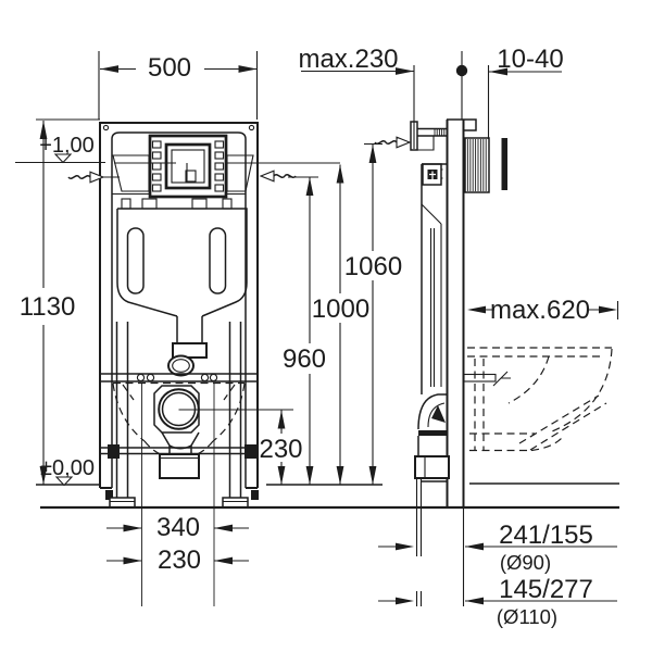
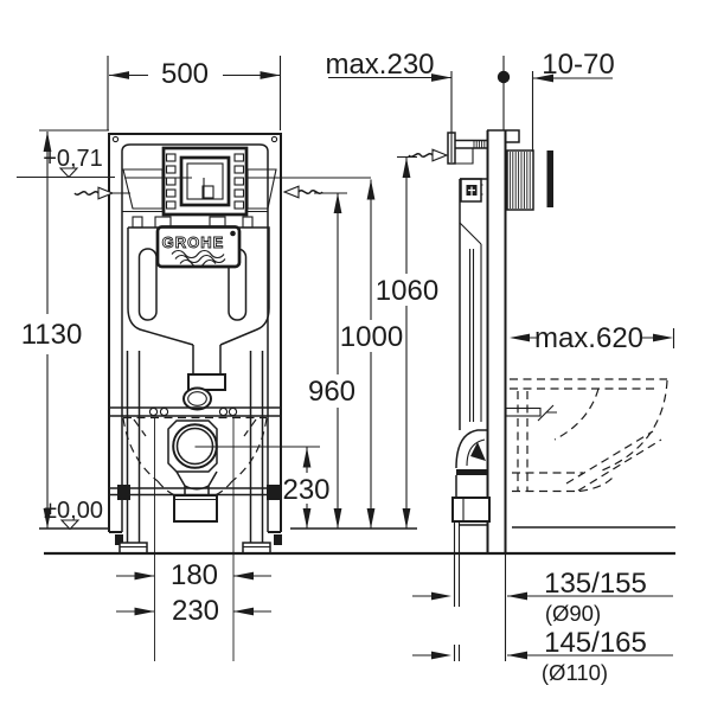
  500
  1130
- +1,00
+ +0,71
  ±0,00
- 340
+ 180
  230
  230
  960
  1000
  1060
  max.230
- 10-40
+ 10-70
  max.620
- 241/155
+ 135/155
  (Ø90)
- 145/277
+ 145/165
  (Ø110)
+ GROHE
